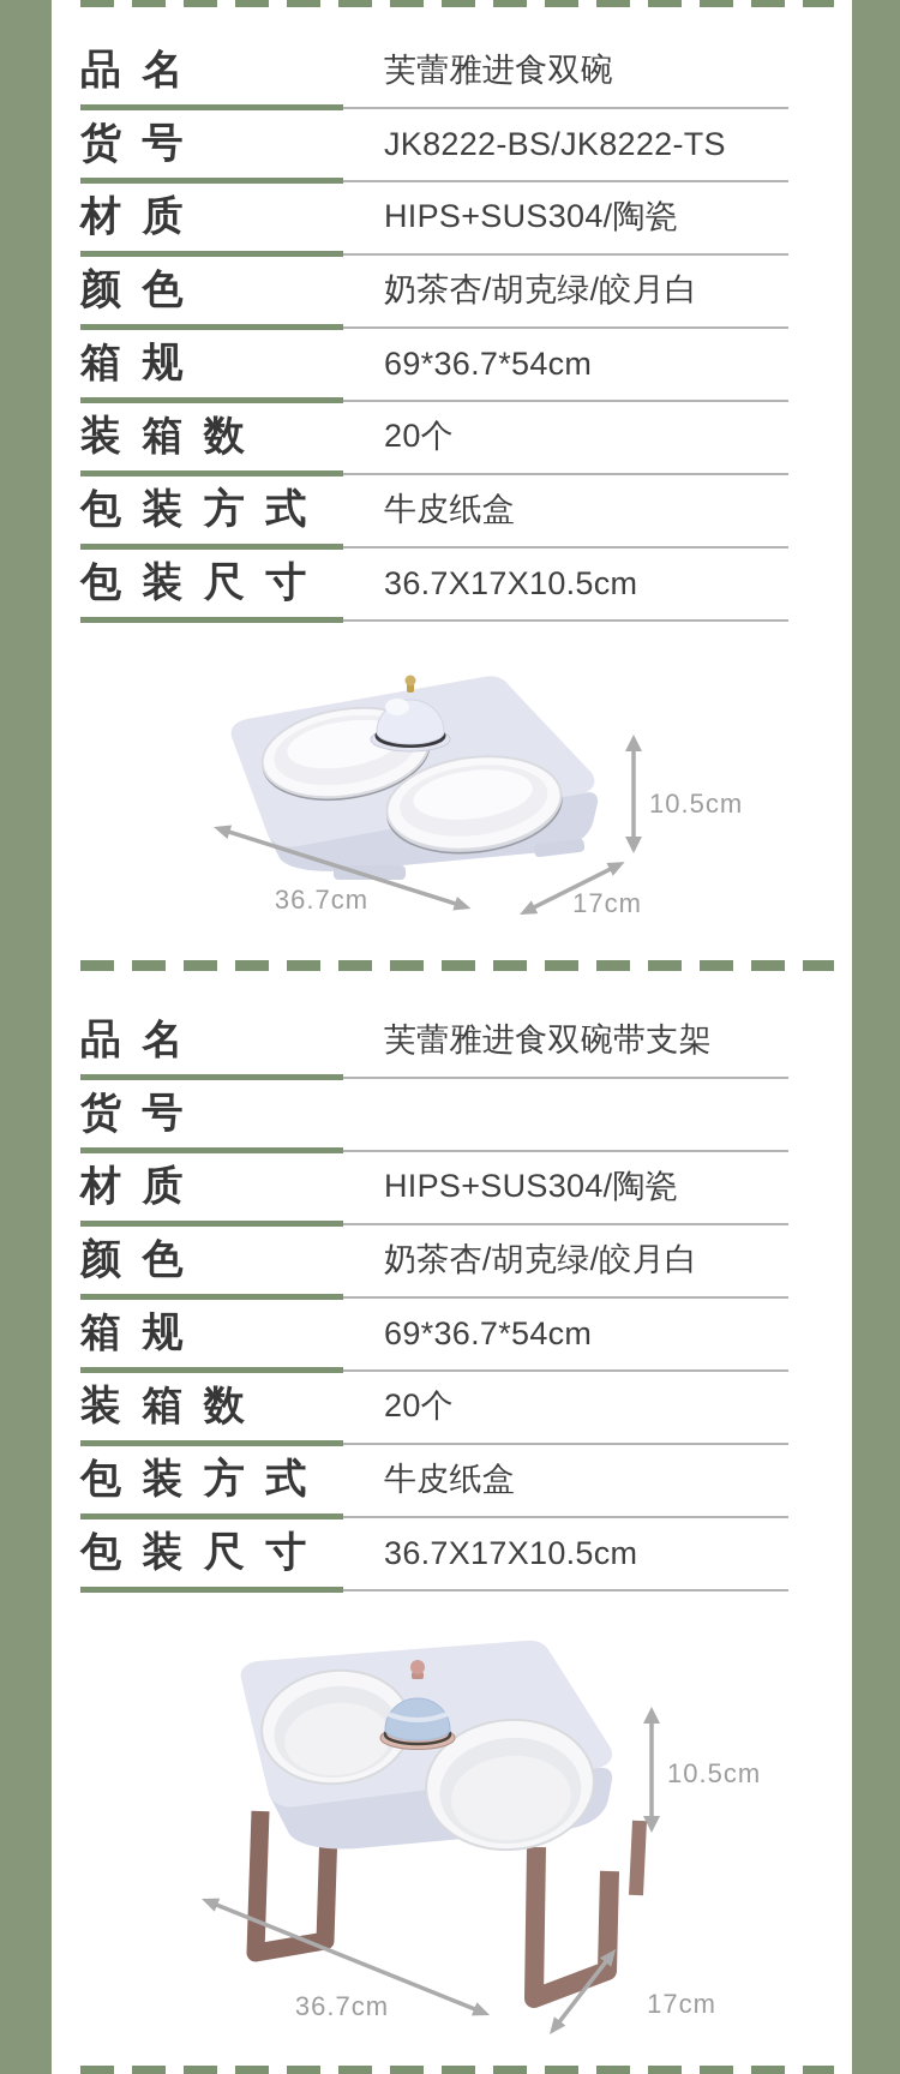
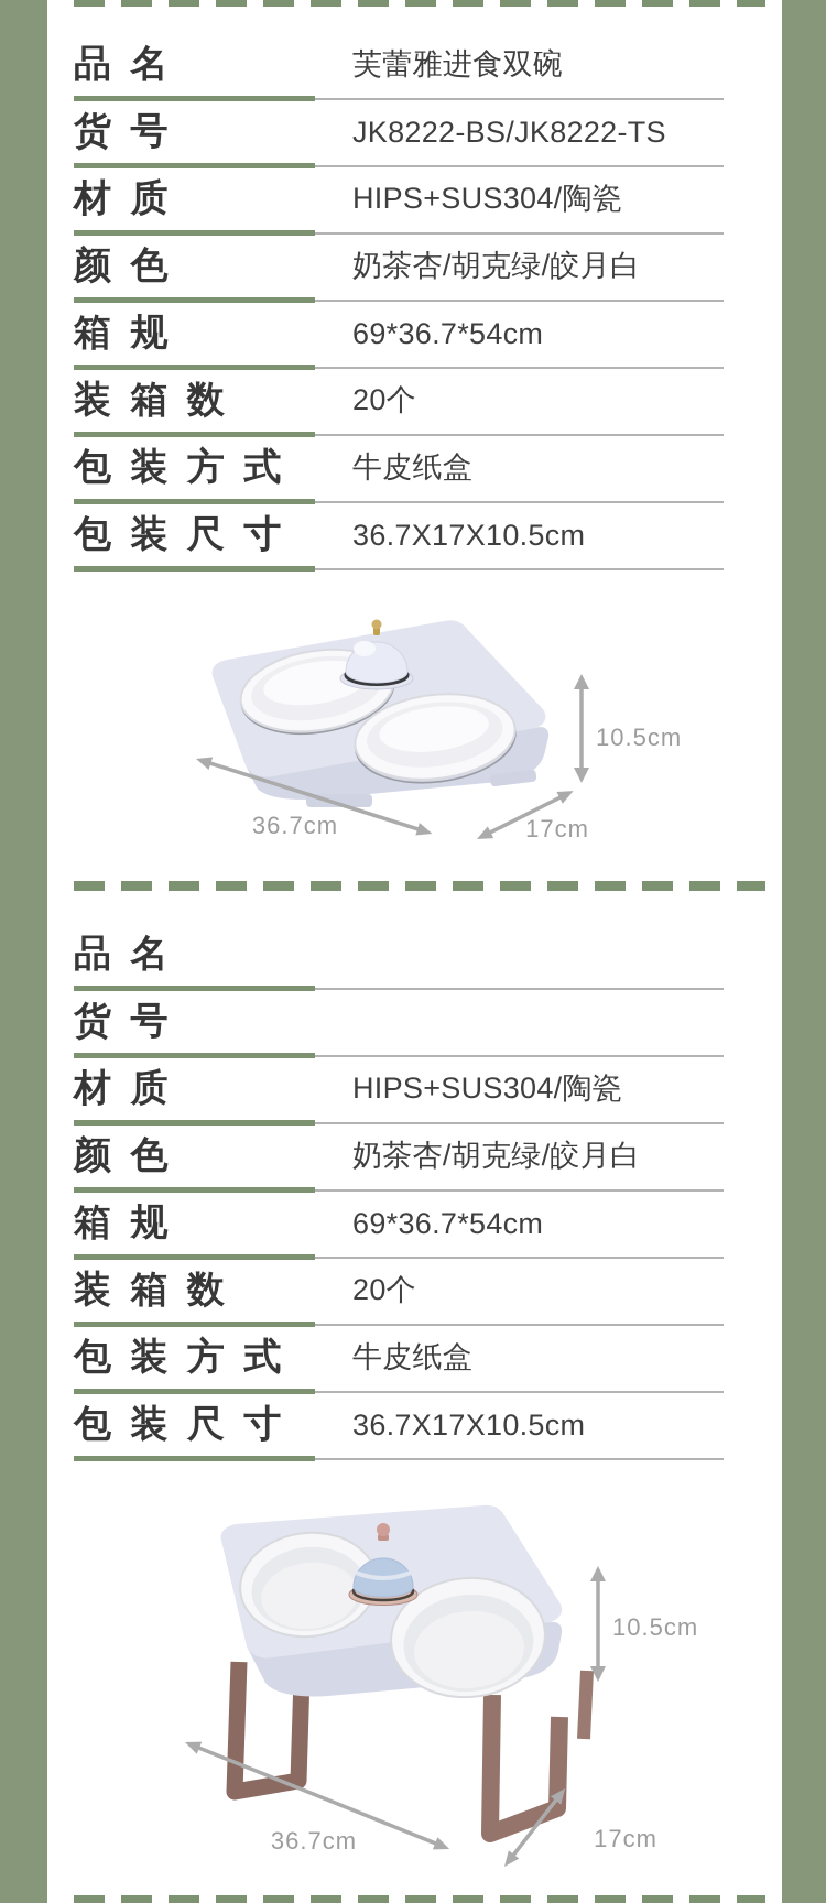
  品 名
  芙蕾雅进食双碗
  货 号
  JK8222-BS/JK8222-TS
  材 质
  HIPS+SUS304/陶瓷
  颜 色
  奶茶杏/胡克绿/皎月白
  箱 规
  69*36.7*54cm
  装 箱 数
  20个
  包 装 方 式
  牛皮纸盒
  包 装 尺 寸
  36.7X17X10.5cm
  10.5cm
  36.7cm
  17cm
  品 名
- 芙蕾雅进食双碗带支架
  货 号
  材 质
  HIPS+SUS304/陶瓷
  颜 色
  奶茶杏/胡克绿/皎月白
  箱 规
  69*36.7*54cm
  装 箱 数
  20个
  包 装 方 式
  牛皮纸盒
  包 装 尺 寸
  36.7X17X10.5cm
  10.5cm
  36.7cm
  17cm
